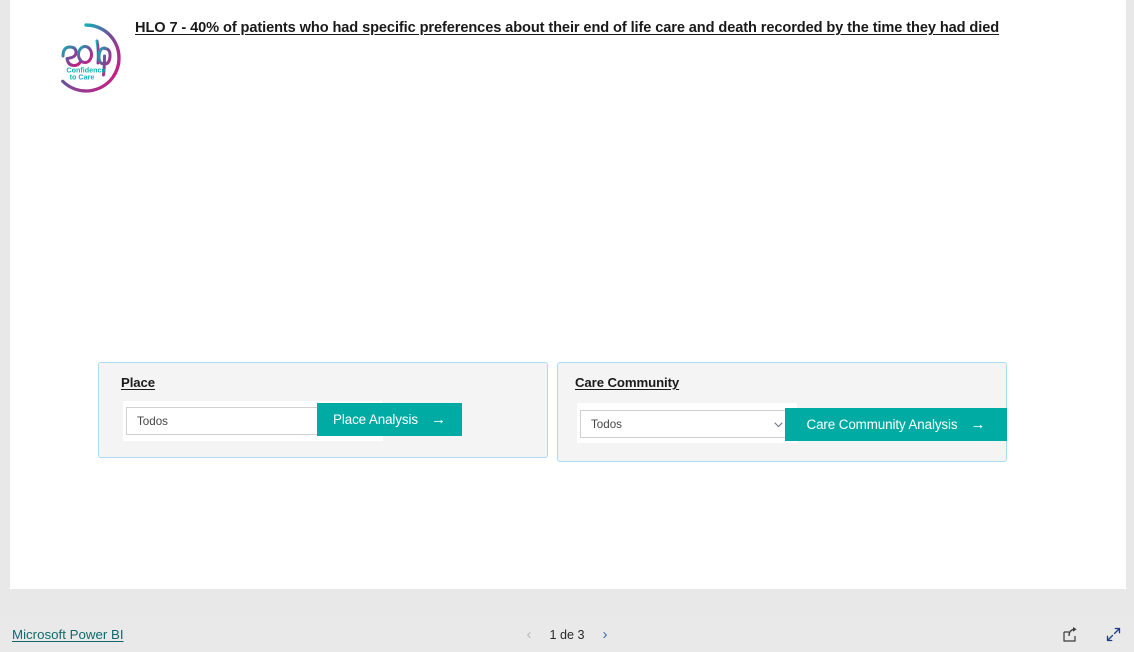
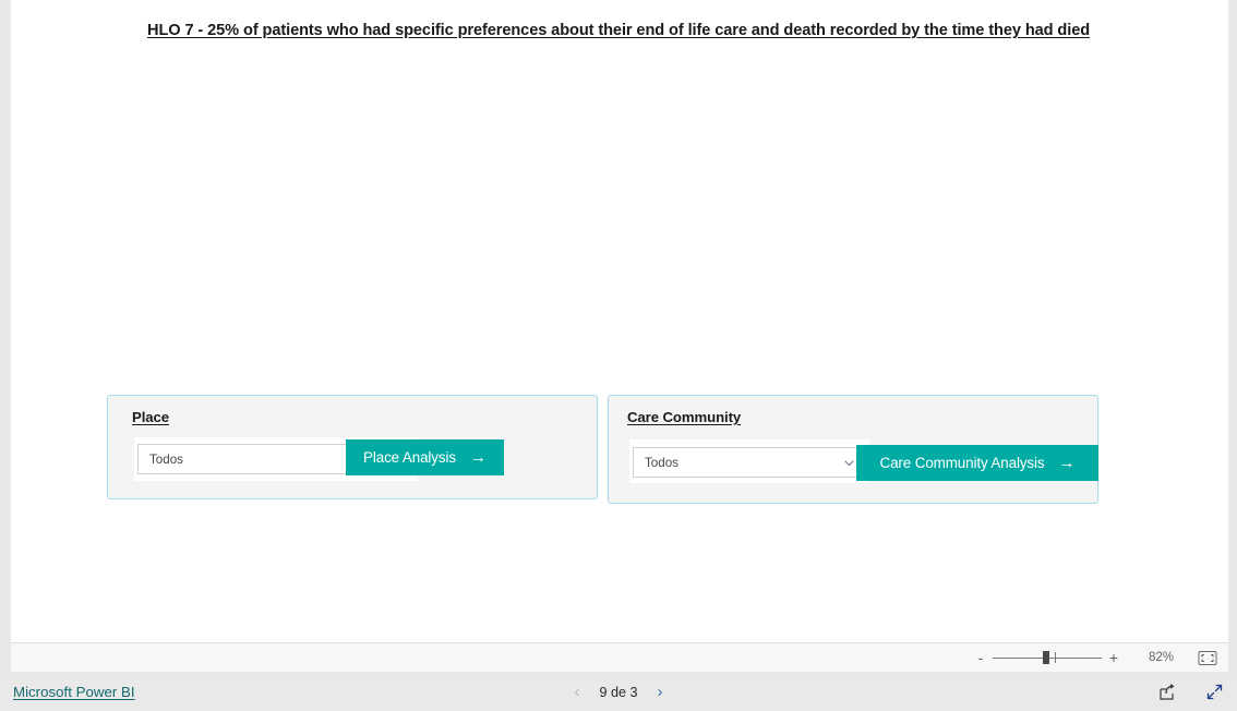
- Confidence
- to Care
- HLO 7 - 40% of patients who had specific preferences about their end of life care and death recorded by the time they had died
+ HLO 7 - 25% of patients who had specific preferences about their end of life care and death recorded by the time they had died
  Place
  Todos
  Place Analysis
  →
  Care Community
  Todos
  Care Community Analysis
  →
+ -
+ +
+ 82%
  Microsoft Power BI
  ‹
- 1 de 3
+ 9 de 3
  ›
